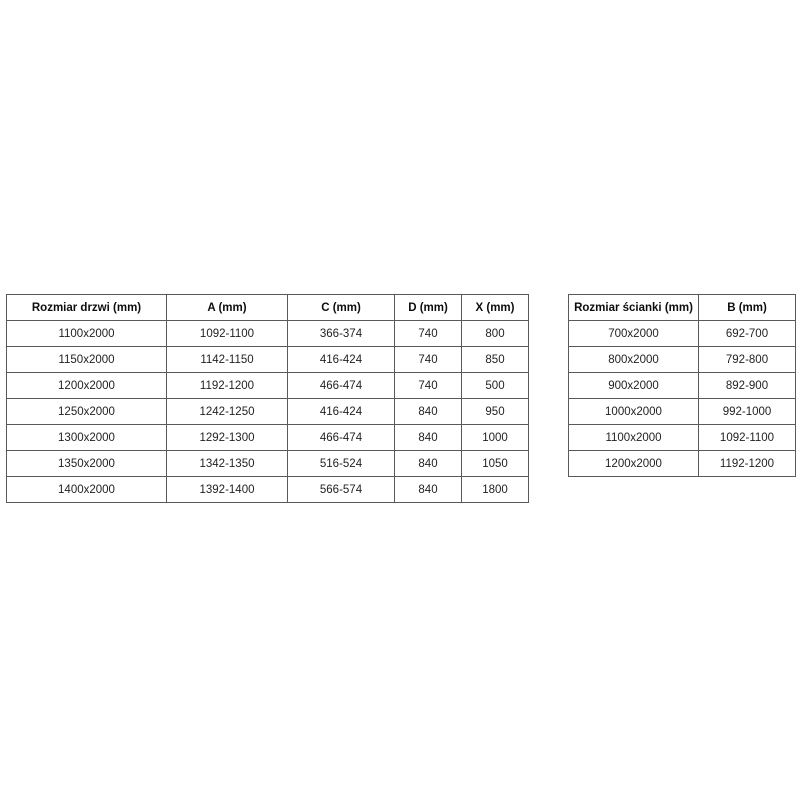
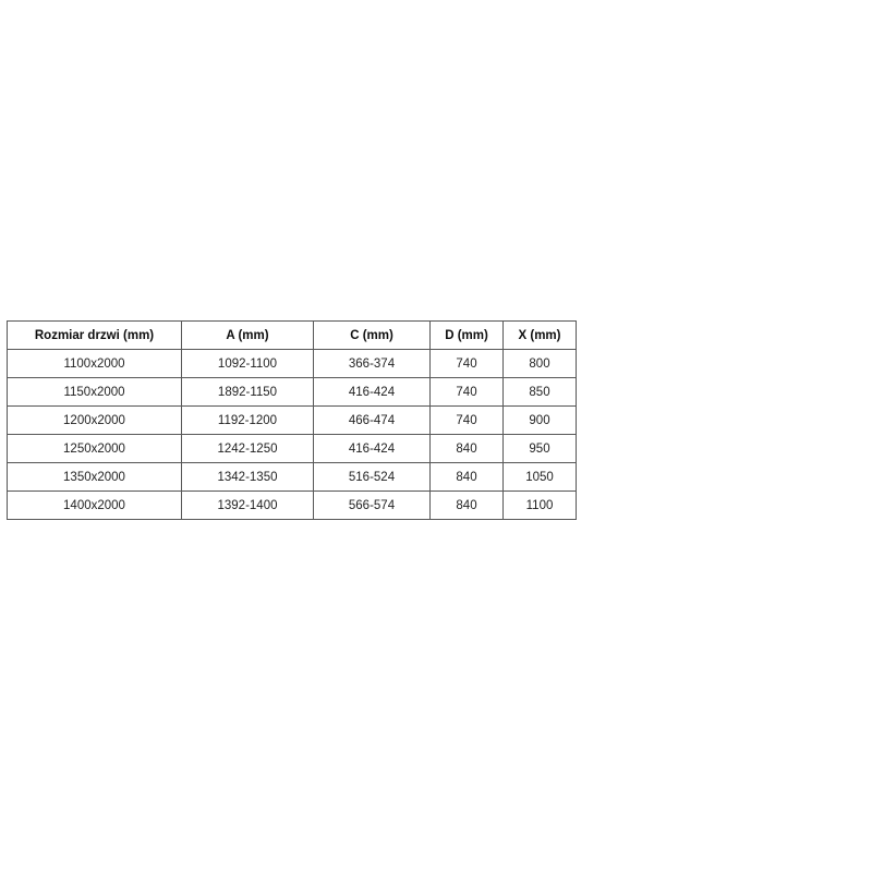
  Rozmiar drzwi (mm)	A (mm)	C (mm)	D (mm)	X (mm)
  1100x2000	1092-1100	366-374	740	800
- 1150x2000	1142-1150	416-424	740	850
+ 1150x2000	1892-1150	416-424	740	850
- 1200x2000	1192-1200	466-474	740	500
+ 1200x2000	1192-1200	466-474	740	900
  1250x2000	1242-1250	416-424	840	950
- 1300x2000	1292-1300	466-474	840	1000
  1350x2000	1342-1350	516-524	840	1050
- 1400x2000	1392-1400	566-574	840	1800
+ 1400x2000	1392-1400	566-574	840	1100
- Rozmiar ścianki (mm)	B (mm)
- 700x2000	692-700
- 800x2000	792-800
- 900x2000	892-900
- 1000x2000	992-1000
- 1100x2000	1092-1100
- 1200x2000	1192-1200
